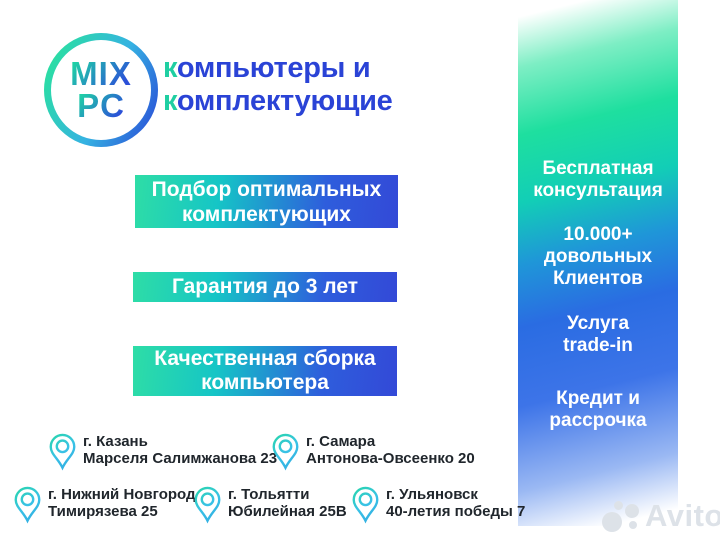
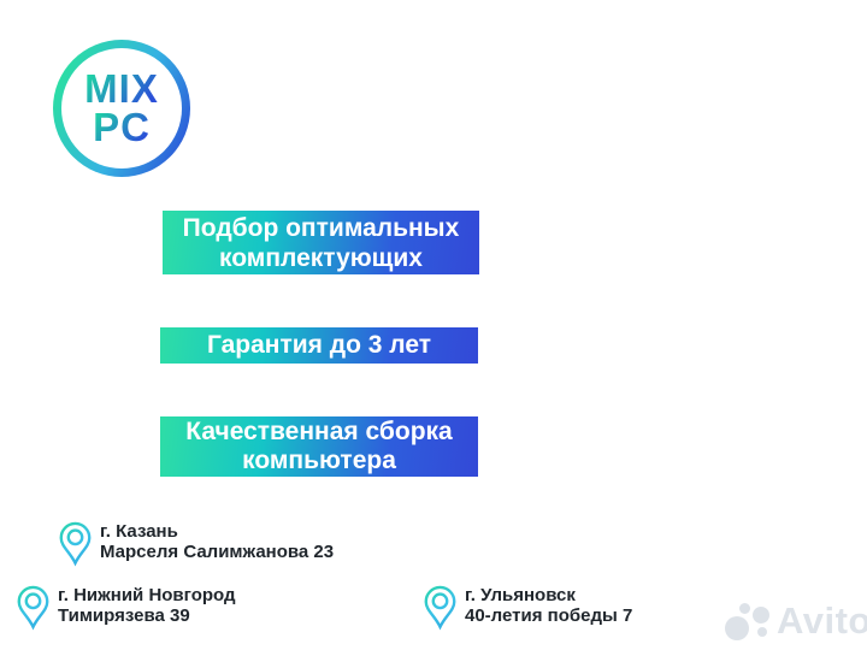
  MIX
  PC
- компьютеры и
- комплектующие
  Подбор оптимальных
  комплектующих
  Гарантия до 3 лет
  Качественная сборка
  компьютера
- Бесплатная
- консультация
- 10.000+
- довольных
- Клиентов
- Услуга
- trade-in
- Кредит и
- рассрочка
  г. Казань
  Марселя Салимжанова 23
- г. Самара
- Антонова-Овсеенко 20
  г. Нижний Новгород
- Тимирязева 25
+ Тимирязева 39
- г. Тольятти
- Юбилейная 25В
  г. Ульяновск
  40-летия победы 7
  Avito
